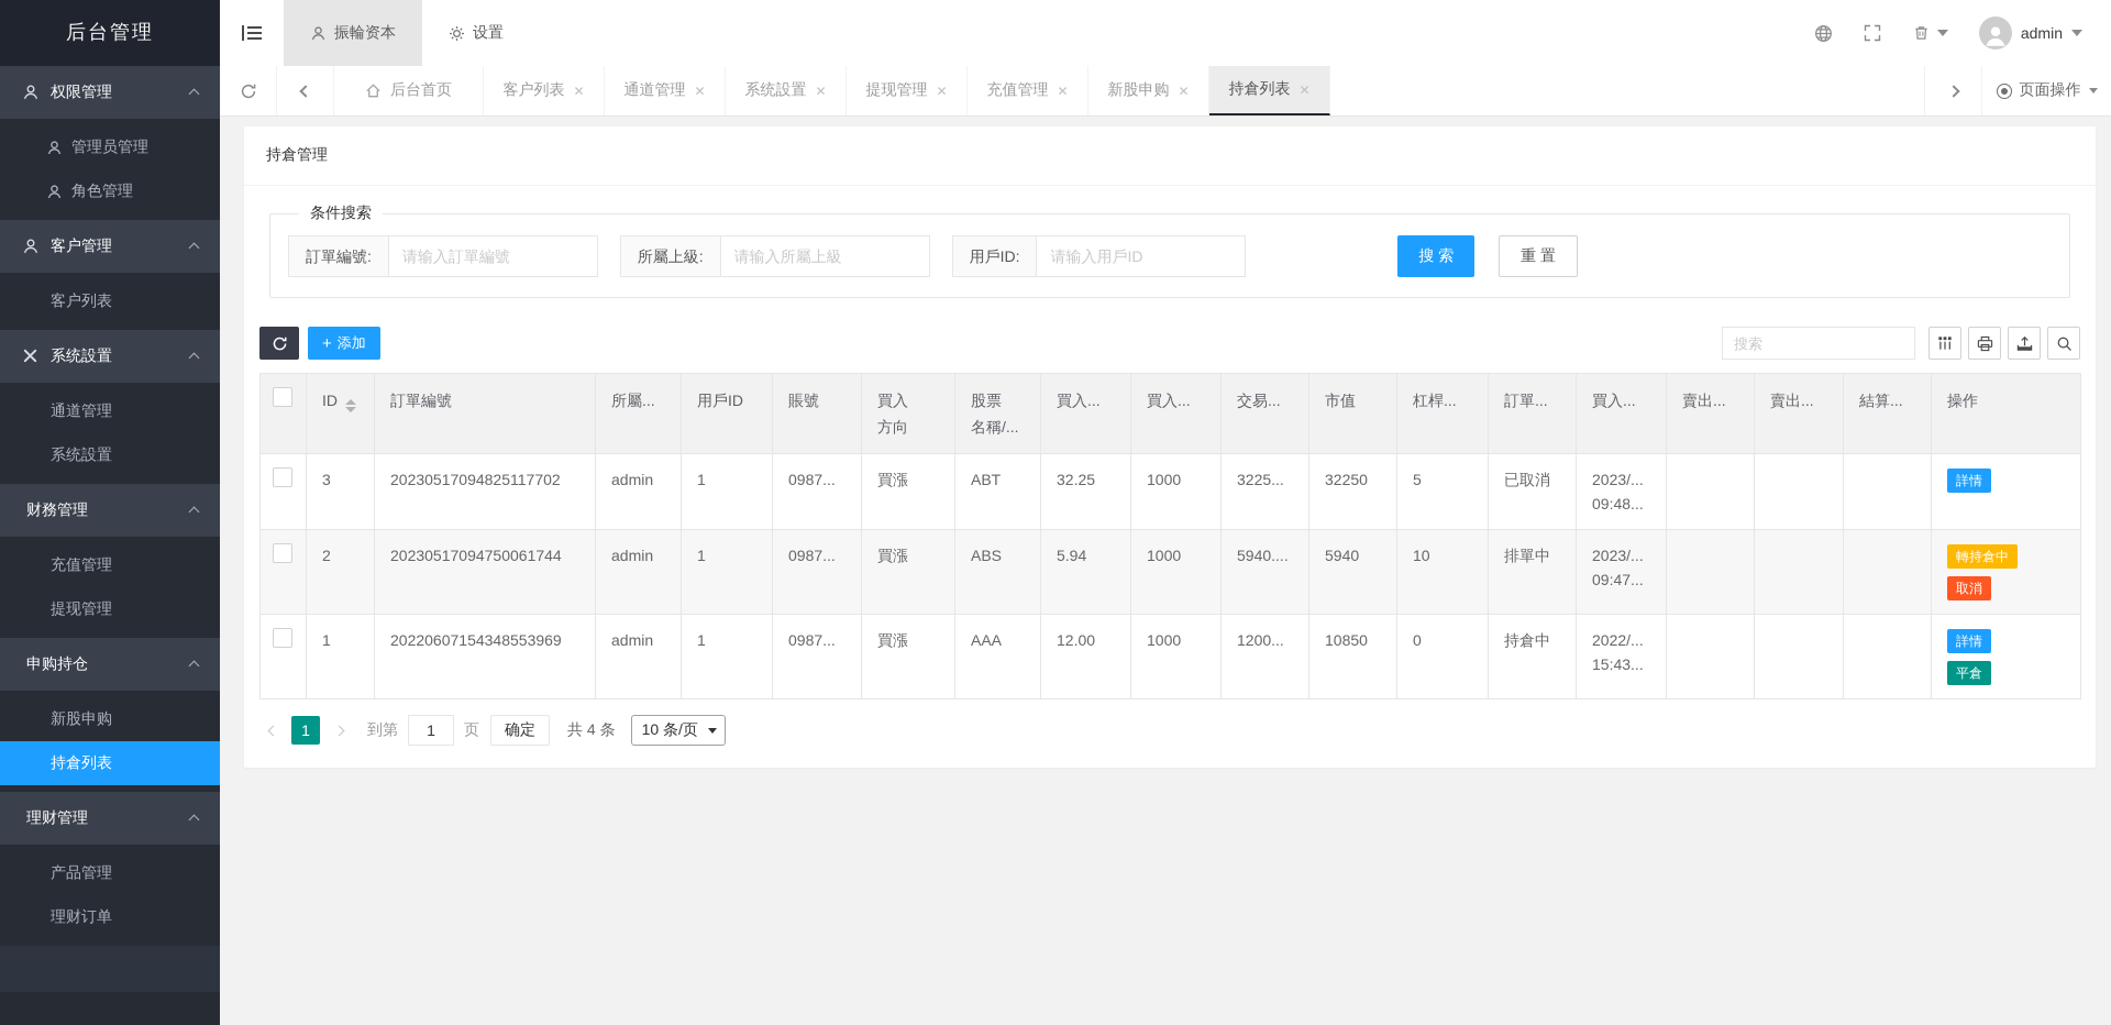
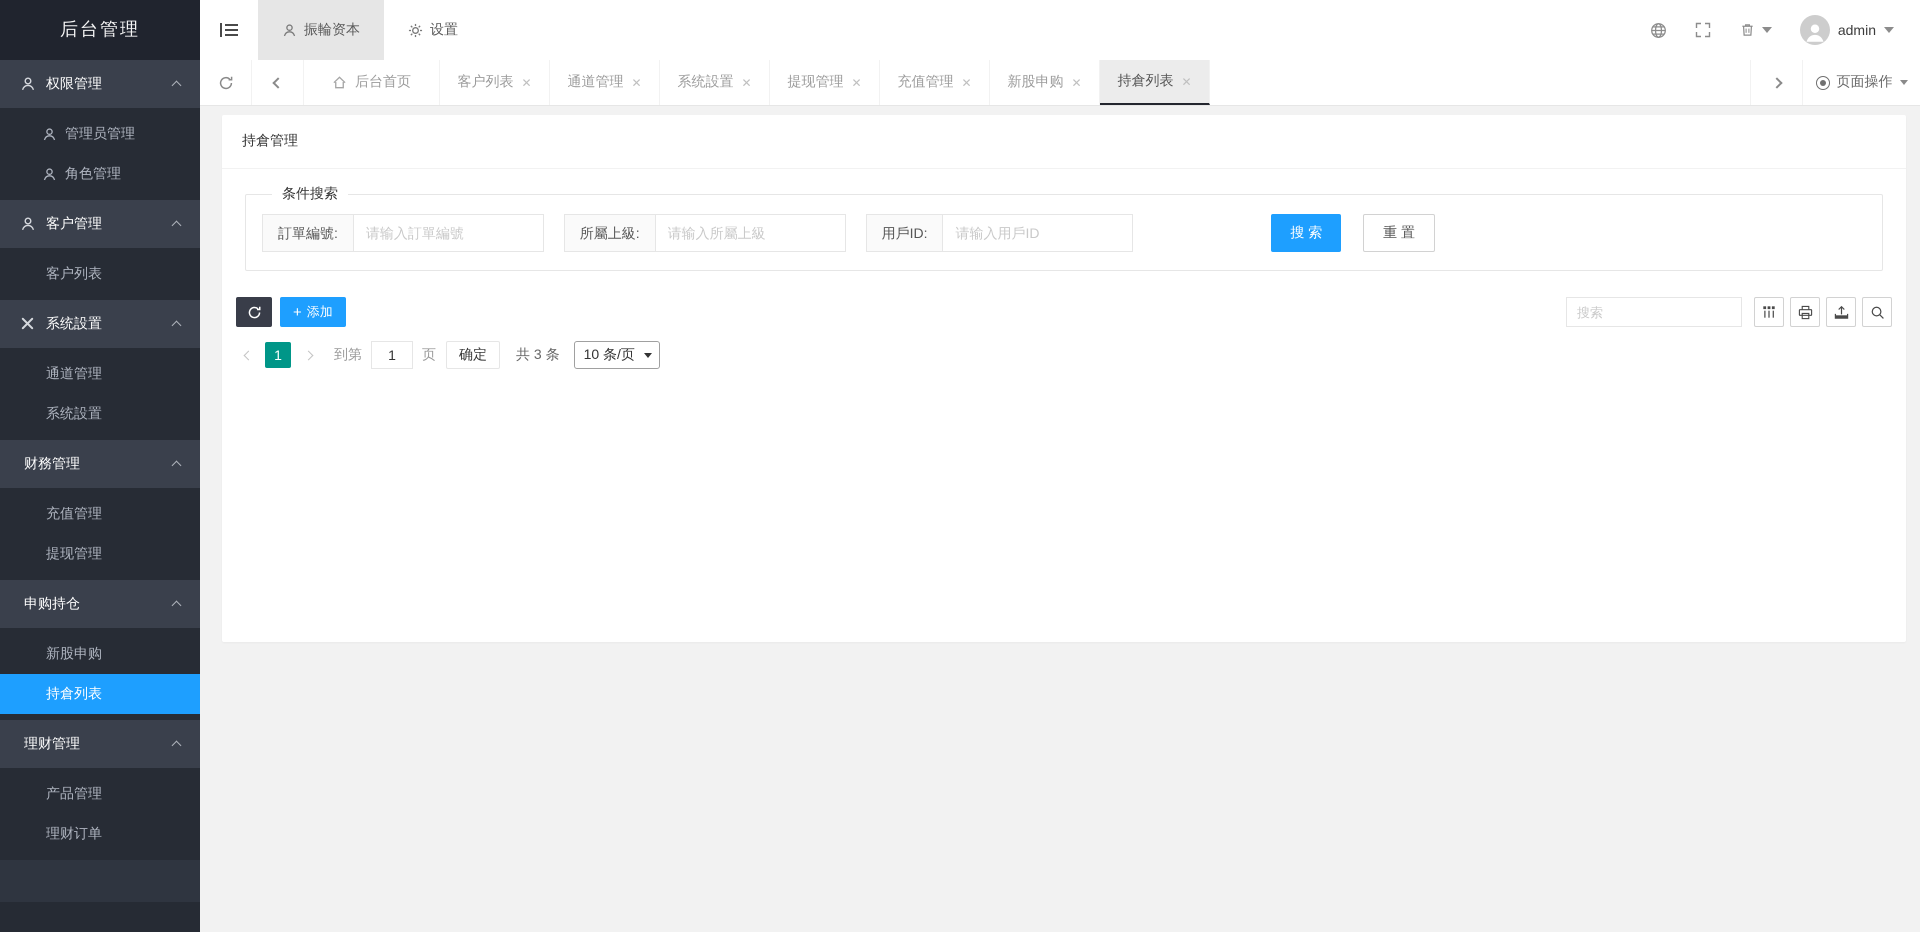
  后台管理
  权限管理
  管理员管理
  角色管理
  客户管理
  客户列表
  系统設置
  通道管理
  系统設置
  财務管理
  充值管理
  提现管理
  申购持仓
  新股申购
  持倉列表
  理财管理
  产品管理
  理财订单
  振輪资本
  设置
  admin
  后台首页
  客户列表
  ✕
  通道管理
  ✕
  系统設置
  ✕
  提现管理
  ✕
  充值管理
  ✕
  新股申购
  ✕
  持倉列表
  ✕
  页面操作
  持倉管理
  条件搜索
  訂單編號:
  请输入訂單編號
  所屬上級:
  请输入所屬上級
  用戶ID:
  请输入用戶ID
  搜 索 重 置
  +
  添加
  搜索
- 	ID	訂單編號	所屬...	用戶ID	賬號	買入方向	股票名稱/...	買入...	買入...	交易...	市值	杠桿...	訂單...	買入...	賣出...	賣出...	結算...	操作
- 	3	20230517094825117702	admin	1	0987...	買漲	ABT	32.25	1000	3225...	32250	5	已取消	2023/...09:48...				詳情
- 	2	20230517094750061744	admin	1	0987...	買漲	ABS	5.94	1000	5940....	5940	10	排單中	2023/...09:47...				轉持倉中 取消
- 	1	20220607154348553969	admin	1	0987...	買漲	AAA	12.00	1000	1200...	10850	0	持倉中	2022/...15:43...				詳情 平倉
  1
  到第
  1
  页
  确定
- 共 4 条
+ 共 3 条
  10 条/页
